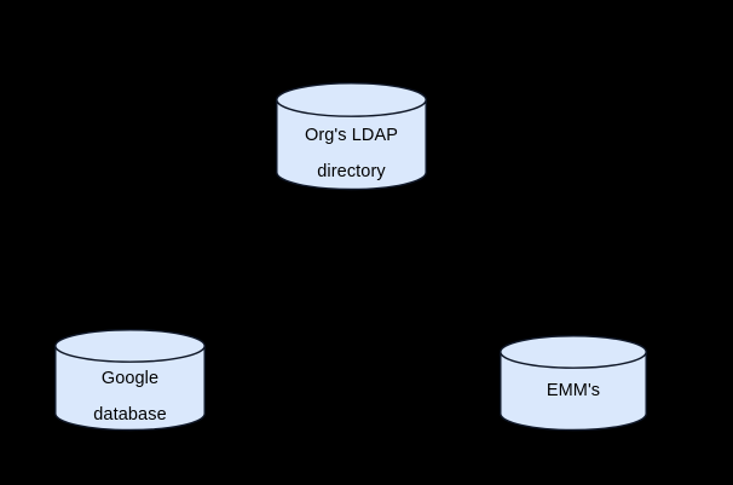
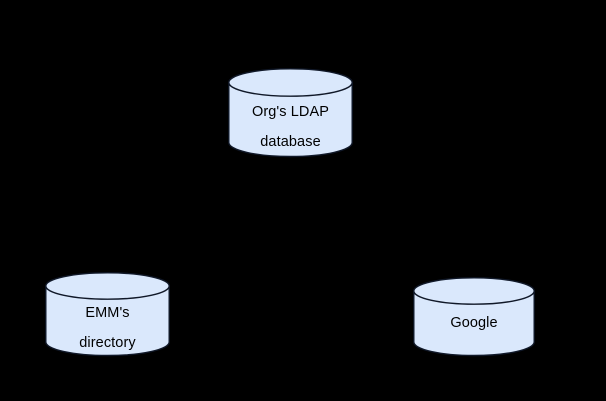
  Org's LDAP
- directory
+ database
- Google
+ EMM's
- database
+ directory
- EMM's
+ Google
